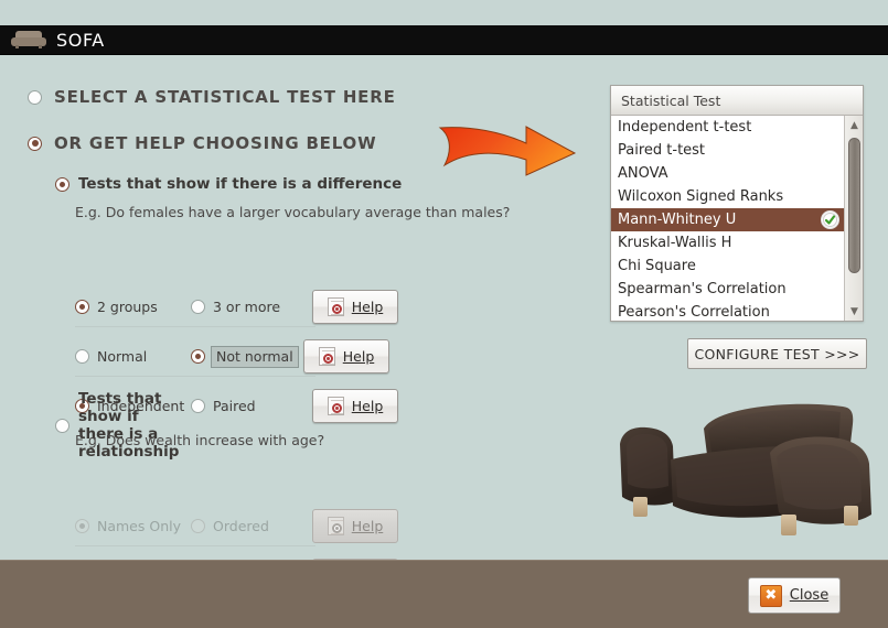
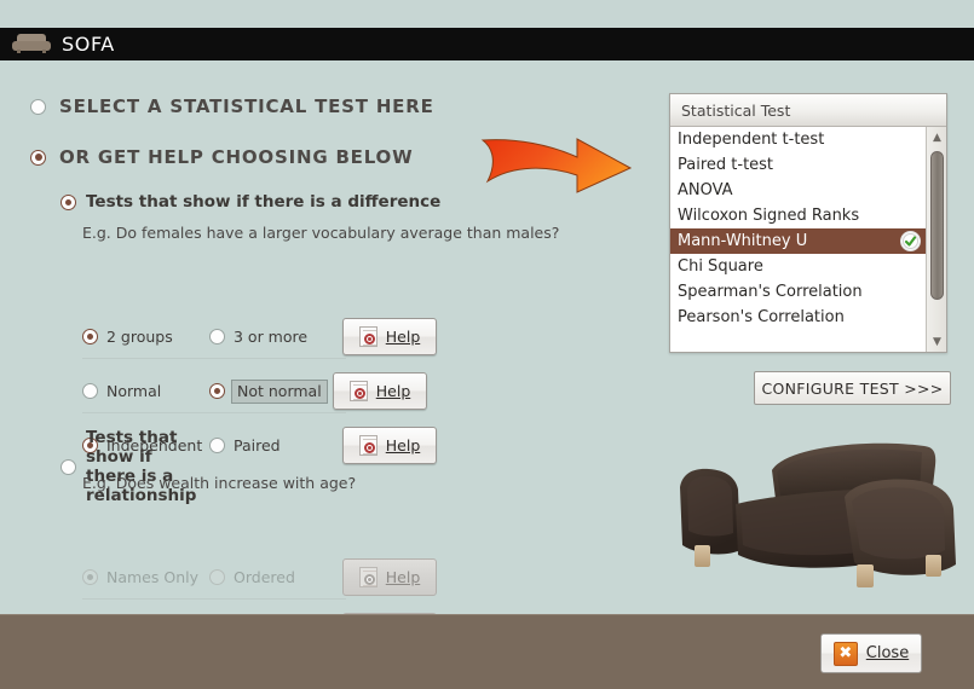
  SOFA
  SELECT A STATISTICAL TEST HERE
  OR GET HELP CHOOSING BELOW
  Tests that show if there is a difference
  E.g. Do females have a larger vocabulary average than males?
  2 groups
  3 or more
  Help
  Normal
  Not normal
  Help
  Independent
  Paired
  Help
  Tests that show if there is a relationship
  E.g. Does wealth increase with age?
  Names Only
  Ordered
  Help
  Statistical Test
  Independent t-test
  Paired t-test
  ANOVA
  Wilcoxon Signed Ranks
  Mann-Whitney U
- Kruskal-Wallis H
  Chi Square
  Spearman's Correlation
  Pearson's Correlation
  ▲
  ▼
  CONFIGURE TEST >>>
  ✖
  Close
